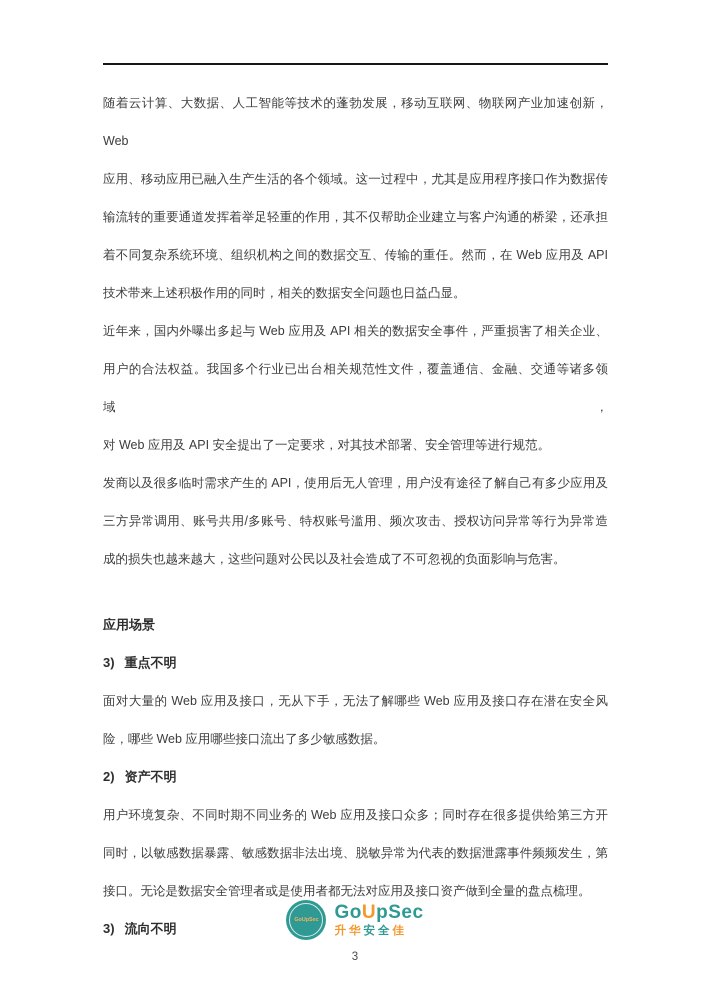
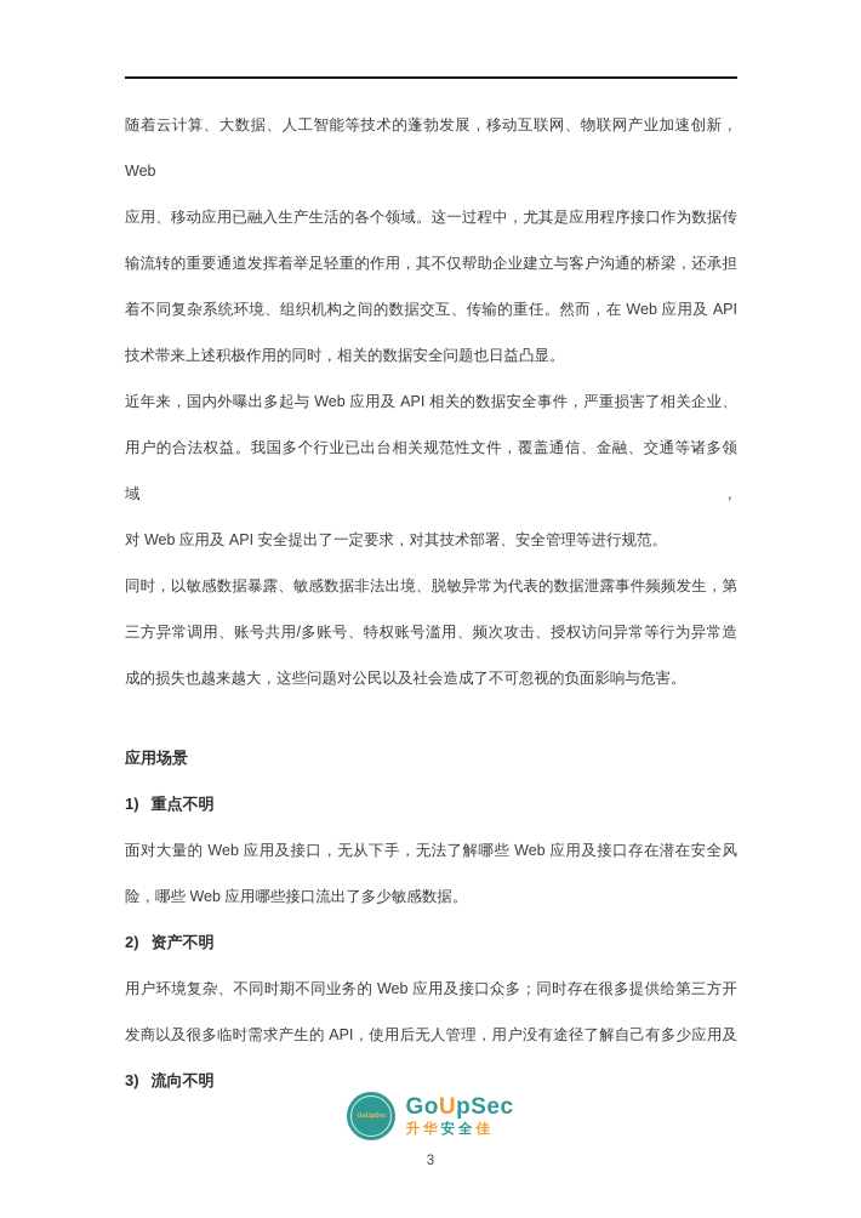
  随着云计算、大数据、人工智能等技术的蓬勃发展，移动互联网、物联网产业加速创新，Web
  应用、移动应用已融入生产生活的各个领域。这一过程中，尤其是应用程序接口作为数据传
  输流转的重要通道发挥着举足轻重的作用，其不仅帮助企业建立与客户沟通的桥梁，还承担
  着不同复杂系统环境、组织机构之间的数据交互、传输的重任。然而，在 Web 应用及 API
  技术带来上述积极作用的同时，相关的数据安全问题也日益凸显。
  近年来，国内外曝出多起与 Web 应用及 API 相关的数据安全事件，严重损害了相关企业、
  用户的合法权益。我国多个行业已出台相关规范性文件，覆盖通信、金融、交通等诸多领域，
  对 Web 应用及 API 安全提出了一定要求，对其技术部署、安全管理等进行规范。
- 发商以及很多临时需求产生的 API，使用后无人管理，用户没有途径了解自己有多少应用及
+ 同时，以敏感数据暴露、敏感数据非法出境、脱敏异常为代表的数据泄露事件频频发生，第
  三方异常调用、账号共用/多账号、特权账号滥用、频次攻击、授权访问异常等行为异常造
  成的损失也越来越大，这些问题对公民以及社会造成了不可忽视的负面影响与危害。
  应用场景
- 3) 重点不明
+ 1) 重点不明
  面对大量的 Web 应用及接口，无从下手，无法了解哪些 Web 应用及接口存在潜在安全风
  险，哪些 Web 应用哪些接口流出了多少敏感数据。
  2) 资产不明
  用户环境复杂、不同时期不同业务的 Web 应用及接口众多；同时存在很多提供给第三方开
- 同时，以敏感数据暴露、敏感数据非法出境、脱敏异常为代表的数据泄露事件频频发生，第
+ 发商以及很多临时需求产生的 API，使用后无人管理，用户没有途径了解自己有多少应用及
- 接口。无论是数据安全管理者或是使用者都无法对应用及接口资产做到全量的盘点梳理。
  3) 流向不明
  GoUpSec
  升华安全佳
  3
